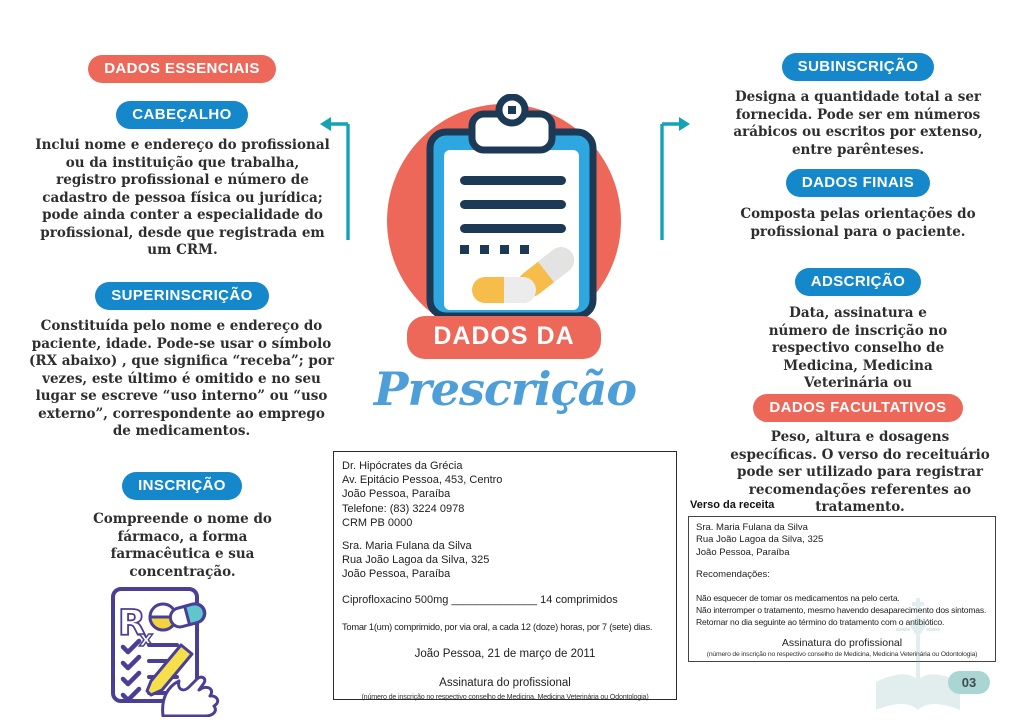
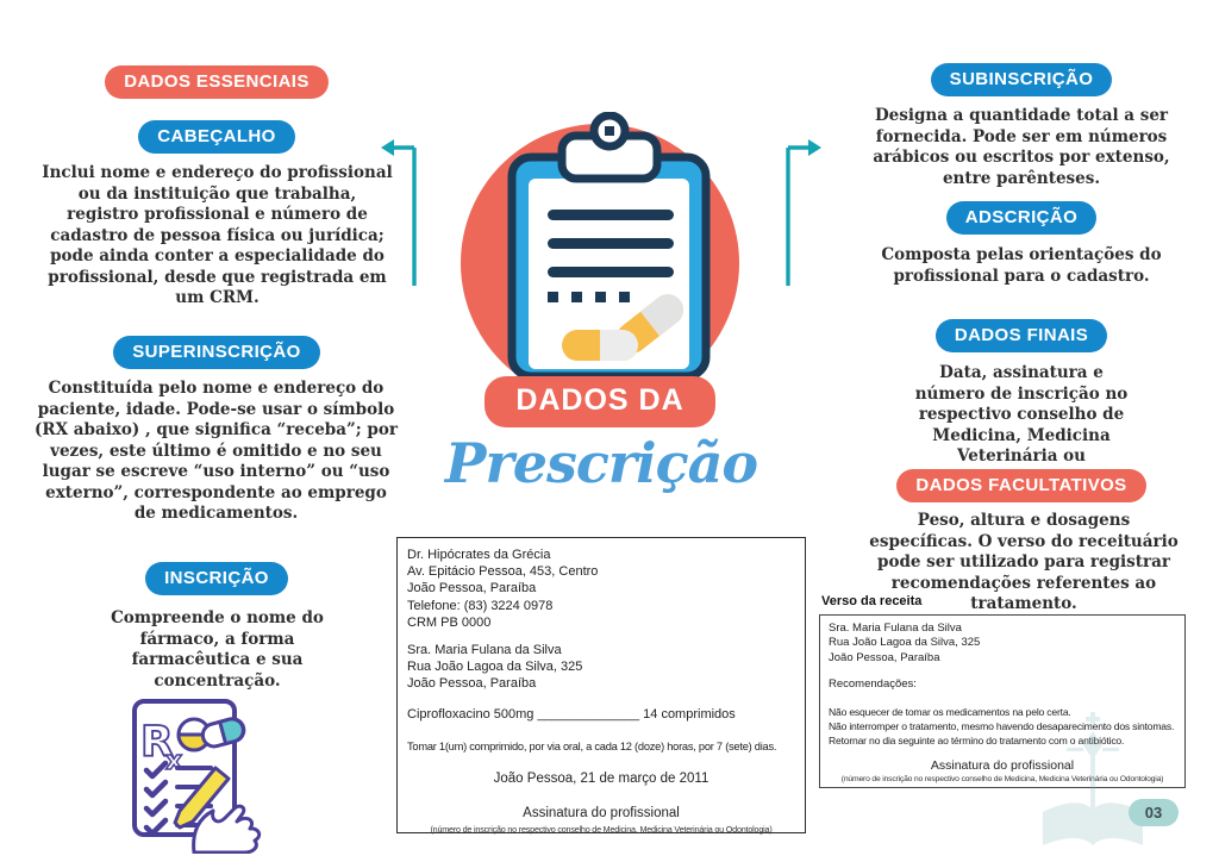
  DADOS ESSENCIAIS
  CABEÇALHO
  Inclui nome e endereço do profissional ou da instituição que trabalha, registro profissional e número de cadastro de pessoa física ou jurídica; pode ainda conter a especialidade do profissional, desde que registrada em um CRM.
  SUPERINSCRIÇÃO
  Constituída pelo nome e endereço do paciente, idade. Pode-se usar o símbolo (RX abaixo) , que significa “receba”; por vezes, este último é omitido e no seu lugar se escreve “uso interno” ou “uso externo”, correspondente ao emprego de medicamentos.
  INSCRIÇÃO
  Compreende o nome do fármaco, a forma farmacêutica e sua concentração.
  R
  x
  DADOS DA
  Prescrição
  Dr. Hipócrates da Grécia
  Av. Epitácio Pessoa, 453, Centro
  João Pessoa, Paraíba
  Telefone: (83) 3224 0978
  CRM PB 0000
  Sra. Maria Fulana da Silva
  Rua João Lagoa da Silva, 325
  João Pessoa, Paraíba
  Ciprofloxacino 500mg ______________ 14 comprimidos
  Tomar 1(um) comprimido, por via oral, a cada 12 (doze) horas, por 7 (sete) dias.
  João Pessoa, 21 de março de 2011
  Assinatura do profissional
  (número de inscrição no respectivo conselho de Medicina, Medicina Veterinária ou Odontologia)
  SUBINSCRIÇÃO
  Designa a quantidade total a ser fornecida. Pode ser em números arábicos ou escritos por extenso, entre parênteses.
- DADOS FINAIS
+ ADSCRIÇÃO
- Composta pelas orientações do profissional para o paciente.
+ Composta pelas orientações do profissional para o cadastro.
- ADSCRIÇÃO
+ DADOS FINAIS
  Data, assinatura e número de inscrição no respectivo conselho de Medicina, Medicina Veterinária ou
  DADOS FACULTATIVOS
  Peso, altura e dosagens específicas. O verso do receituário pode ser utilizado para registrar recomendações referentes ao tratamento.
  Verso da receita
  Sra. Maria Fulana da Silva
  Rua João Lagoa da Silva, 325
  João Pessoa, Paraíba
  Recomendações:
  Não esquecer de tomar os medicamentos na pelo certa.
  Não interromper o tratamento, mesmo havendo desaparecimento dos sintomas.
  Retornar no dia seguinte ao término do tratamento com o antibiótico.
  Assinatura do profissional
  03
